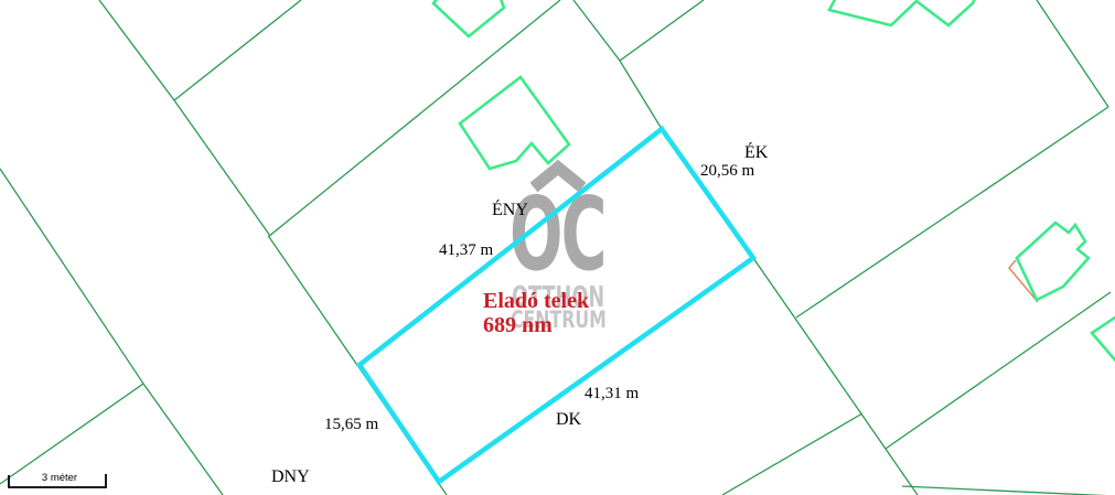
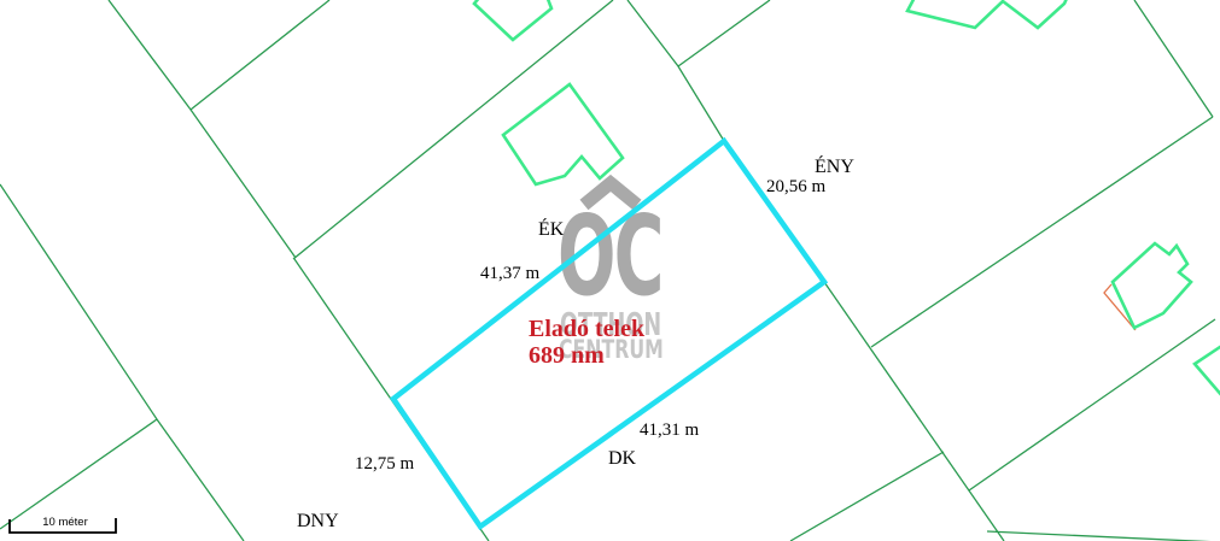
  OC
  OTTHON
  CENTRUM
- ÉNY
+ ÉK
  41,37 m
- ÉK
+ ÉNY
  20,56 m
  DK
  41,31 m
  DNY
- 15,65 m
+ 12,75 m
  Eladó telek
  689 nm
- 3 méter
+ 10 méter
